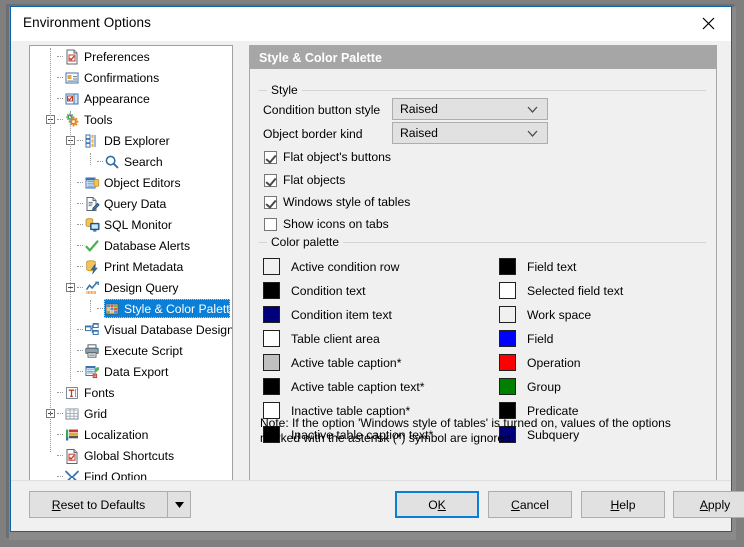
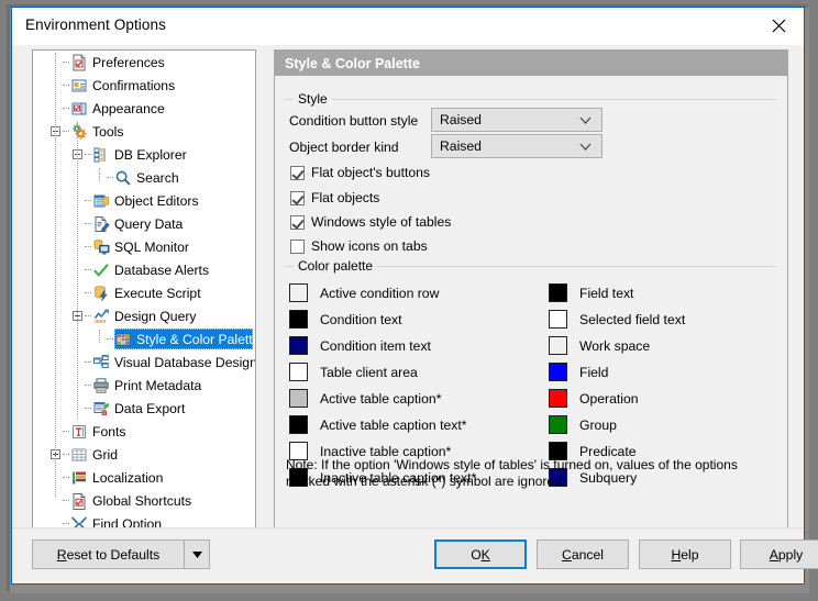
  Environment Options
  Preferences
  Confirmations
  Appearance
  Tools
  DB Explorer
  Search
  Object Editors
  Query Data
  SQL Monitor
  Database Alerts
- Print Metadata
+ Execute Script
  Design Query
  Style & Color Palett
  Visual Database Design
- Execute Script
+ Print Metadata
  Data Export
  Fonts
  Grid
  Localization
  Global Shortcuts
  Find Option
  Style & Color Palette
  Style
  Condition button style
  Raised
  Object border kind
  Raised
  Flat object's buttons
  Flat objects
  Windows style of tables
  Show icons on tabs
  Color palette
  Active condition row
  Condition text
  Condition item text
  Table client area
  Active table caption*
  Active table caption text*
  Inactive table caption*
  Inactive table caption text*
  Field text
  Selected field text
  Work space
  Field
  Operation
  Group
  Predicate
  Subquery
  Note: If the option 'Windows style of tables' is turned on, values of the options marked with the asterisk (*) symbol are ignored.
  Reset to Defaults
  OK
  Cancel
  Help
  Apply
